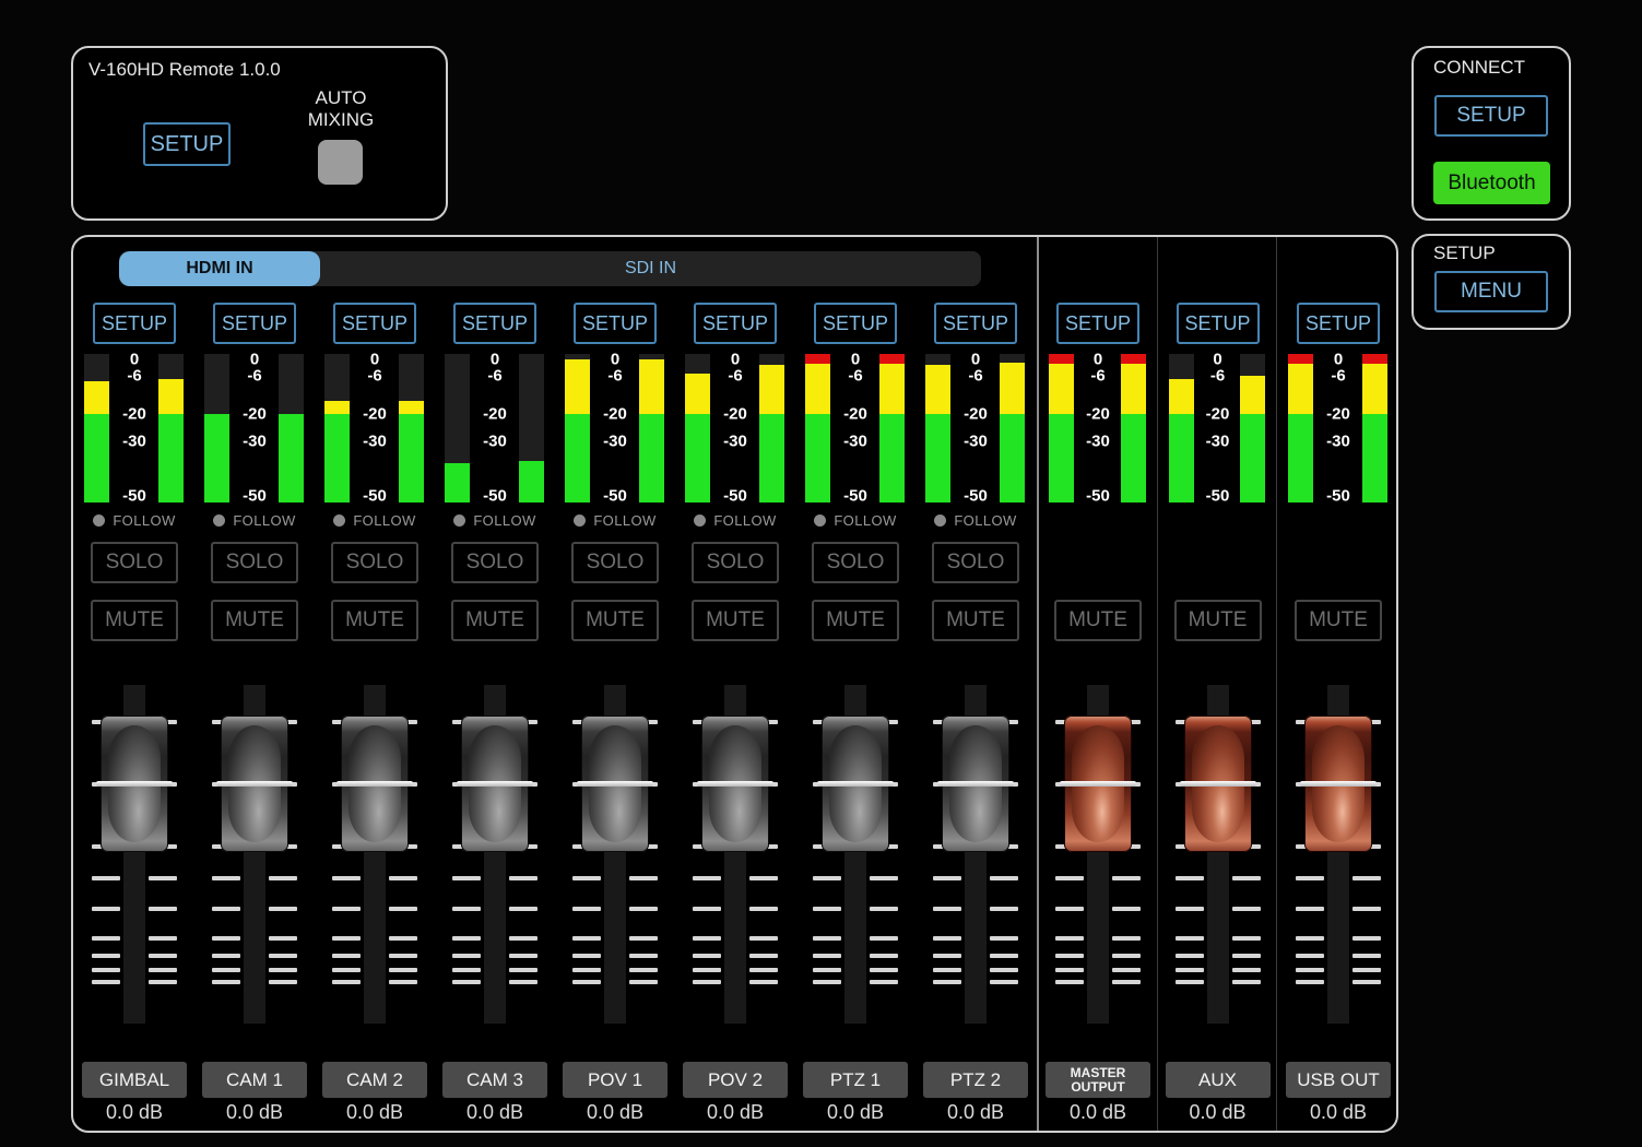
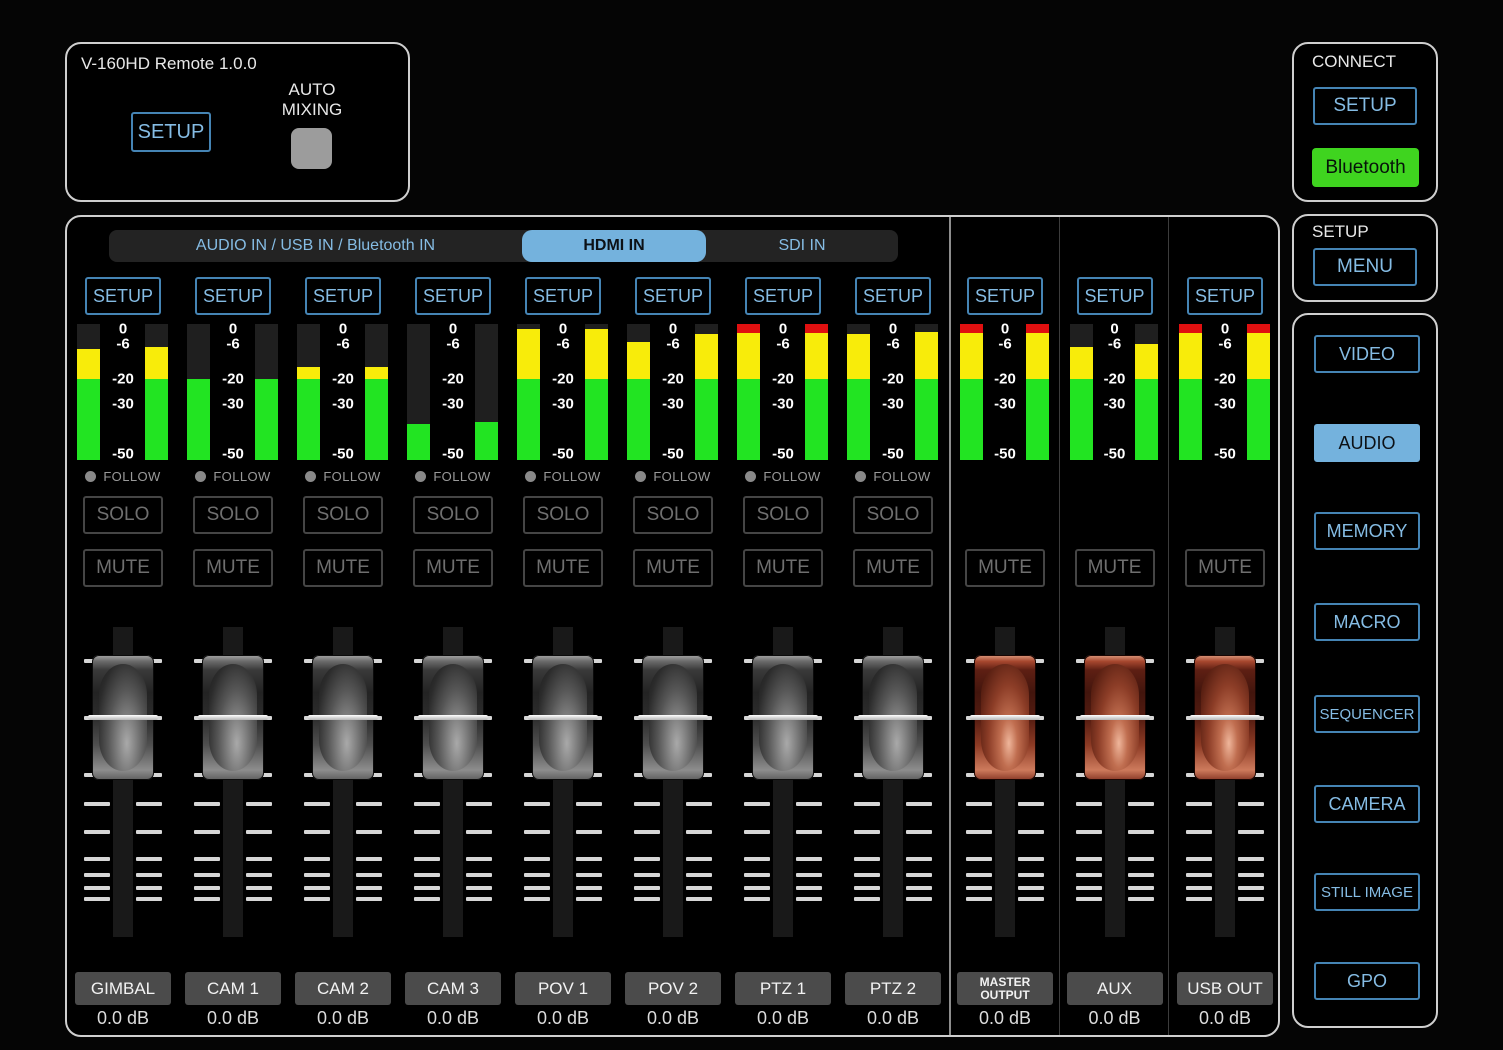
  V-160HD Remote 1.0.0
  SETUP
  AUTO
  MIXING
  CONNECT
  SETUP
  Bluetooth
  SETUP
  MENU
+ VIDEO
+ AUDIO
+ MEMORY
+ MACRO
+ SEQUENCER
+ CAMERA
+ STILL IMAGE
+ GPO
+ AUDIO IN / USB IN / Bluetooth IN
  HDMI IN
  SDI IN
  SETUP
  0
  -6
  -20
  -30
  -50
  FOLLOW
  SOLO
  MUTE
  GIMBAL
  0.0 dB
  SETUP
  0
  -6
  -20
  -30
  -50
  FOLLOW
  SOLO
  MUTE
  CAM 1
  0.0 dB
  SETUP
  0
  -6
  -20
  -30
  -50
  FOLLOW
  SOLO
  MUTE
  CAM 2
  0.0 dB
  SETUP
  0
  -6
  -20
  -30
  -50
  FOLLOW
  SOLO
  MUTE
  CAM 3
  0.0 dB
  SETUP
  0
  -6
  -20
  -30
  -50
  FOLLOW
  SOLO
  MUTE
  POV 1
  0.0 dB
  SETUP
  0
  -6
  -20
  -30
  -50
  FOLLOW
  SOLO
  MUTE
  POV 2
  0.0 dB
  SETUP
  0
  -6
  -20
  -30
  -50
  FOLLOW
  SOLO
  MUTE
  PTZ 1
  0.0 dB
  SETUP
  0
  -6
  -20
  -30
  -50
  FOLLOW
  SOLO
  MUTE
  PTZ 2
  0.0 dB
  SETUP
  0
  -6
  -20
  -30
  -50
  MUTE
  MASTER OUTPUT
  0.0 dB
  SETUP
  0
  -6
  -20
  -30
  -50
  MUTE
  AUX
  0.0 dB
  SETUP
  0
  -6
  -20
  -30
  -50
  MUTE
  USB OUT
  0.0 dB
